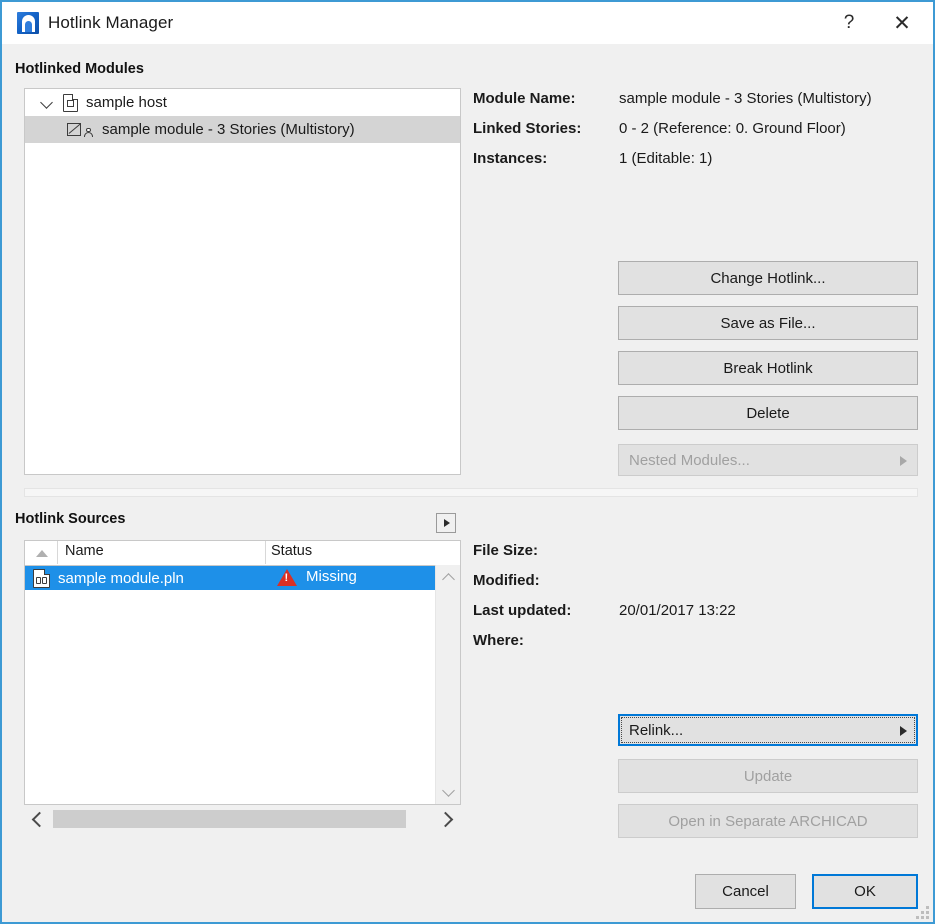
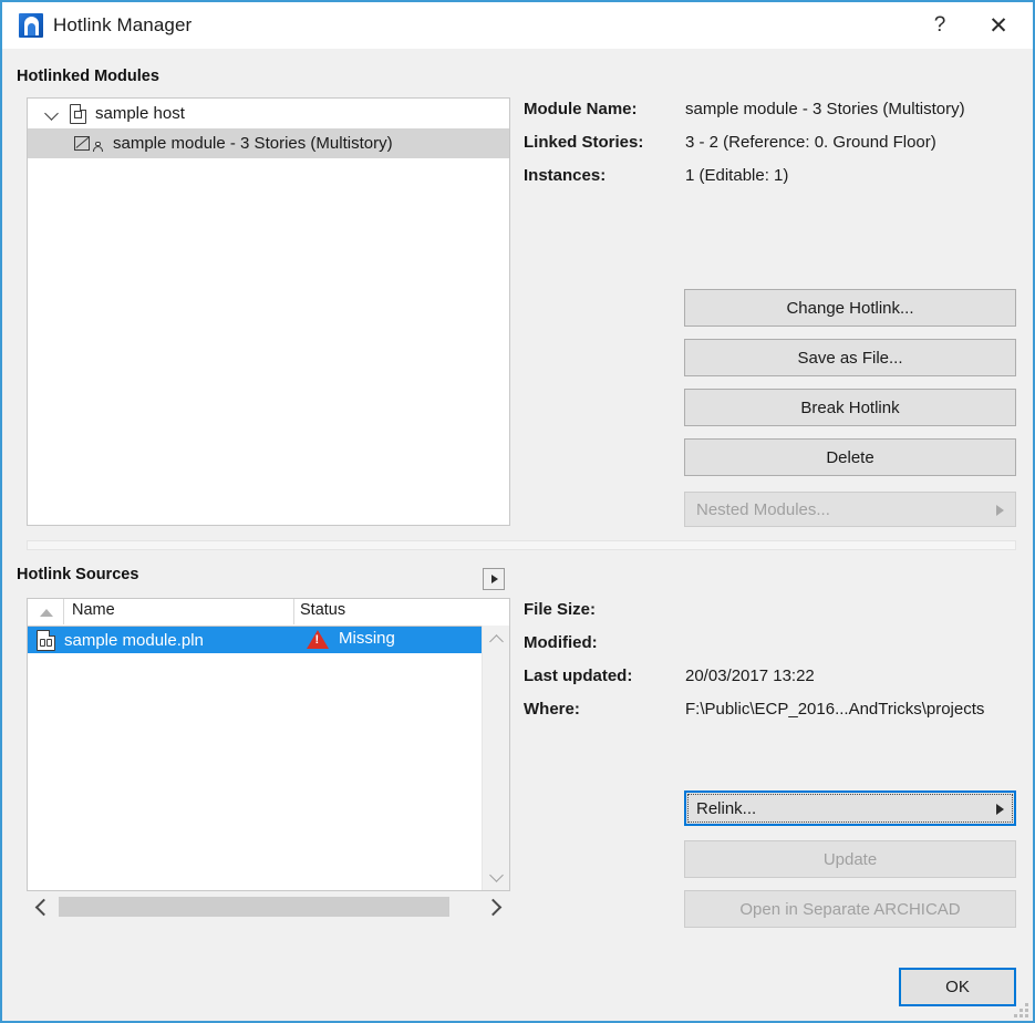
  Hotlink Manager
  ?
  ✕
  Hotlinked Modules
  sample host
  sample module - 3 Stories (Multistory)
  Module Name:
  sample module - 3 Stories (Multistory)
  Linked Stories:
- 0 - 2 (Reference: 0. Ground Floor)
+ 3 - 2 (Reference: 0. Ground Floor)
  Instances:
  1 (Editable: 1)
  Change Hotlink...
  Save as File...
  Break Hotlink
  Delete
  Nested Modules...
  Hotlink Sources
  Name
  Status
  sample module.pln
  Missing
  File Size:
  Modified:
  Last updated:
- 20/01/2017 13:22
+ 20/03/2017 13:22
  Where:
+ F:\Public\ECP_2016...AndTricks\projects
  Relink...
  Update
  Open in Separate ARCHICAD
- Cancel
  OK
